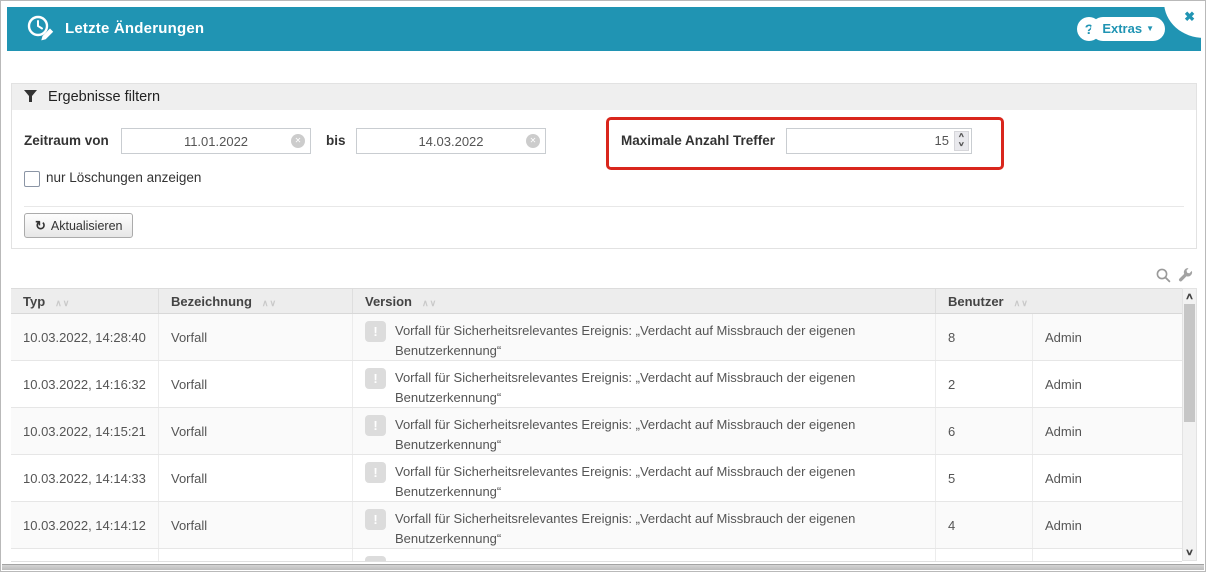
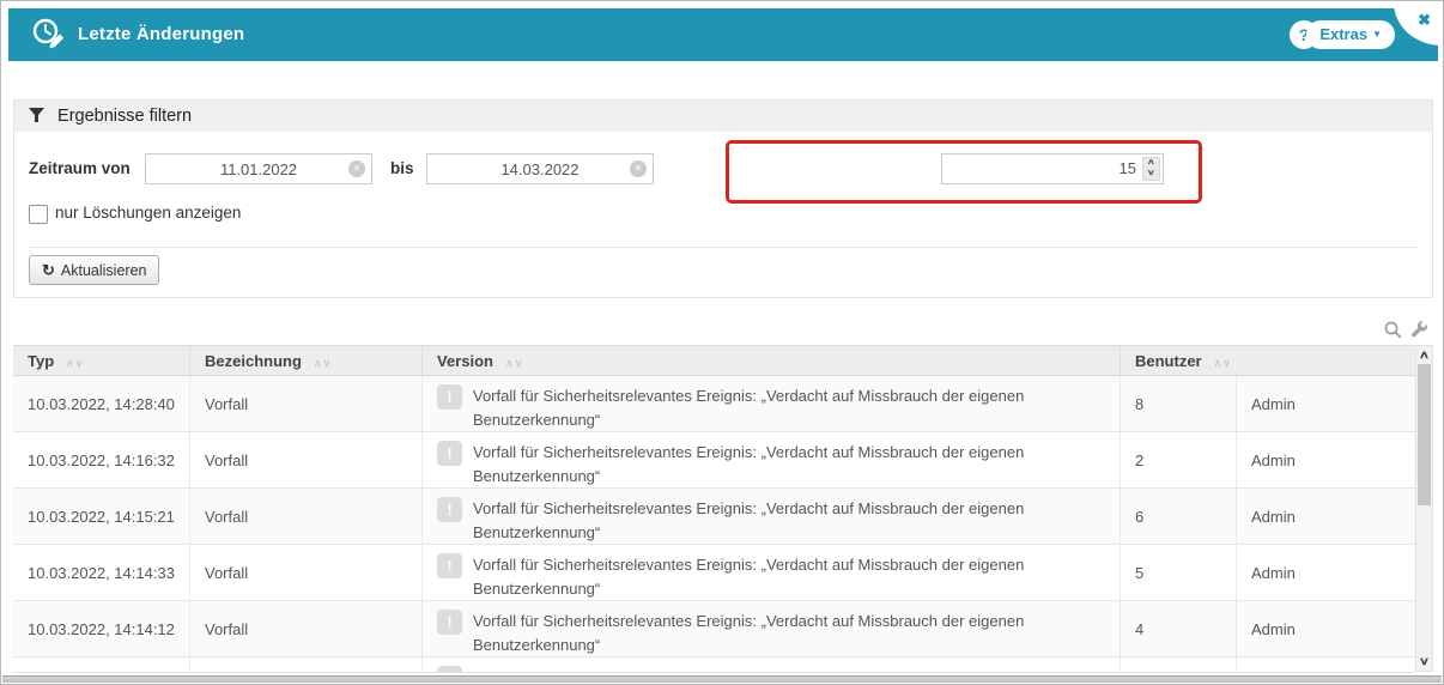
  Letzte Änderungen
  ?
  Extras ▼
  ✖
  Ergebnisse filtern
  Zeitraum von
  11.01.2022
  ✕
  bis
  14.03.2022
  ✕
- Maximale Anzahl Treffer
  15
  nur Löschungen anzeigen
  ↻ Aktualisieren
  Typ
  ∧∨
  Bezeichnung
  ∧∨
  Version
  ∧∨
  Benutzer
  ∧∨
  10.03.2022, 14:28:40
  Vorfall
  !
  Vorfall für Sicherheitsrelevantes Ereignis: „Verdacht auf Missbrauch der eigenen Benutzerkennung“
  8
  Admin
  10.03.2022, 14:16:32
  Vorfall
  !
  Vorfall für Sicherheitsrelevantes Ereignis: „Verdacht auf Missbrauch der eigenen Benutzerkennung“
  2
  Admin
  10.03.2022, 14:15:21
  Vorfall
  !
  Vorfall für Sicherheitsrelevantes Ereignis: „Verdacht auf Missbrauch der eigenen Benutzerkennung“
  6
  Admin
  10.03.2022, 14:14:33
  Vorfall
  !
  Vorfall für Sicherheitsrelevantes Ereignis: „Verdacht auf Missbrauch der eigenen Benutzerkennung“
  5
  Admin
  10.03.2022, 14:14:12
  Vorfall
  !
  Vorfall für Sicherheitsrelevantes Ereignis: „Verdacht auf Missbrauch der eigenen Benutzerkennung“
  4
  Admin
  ∧
  ∨
